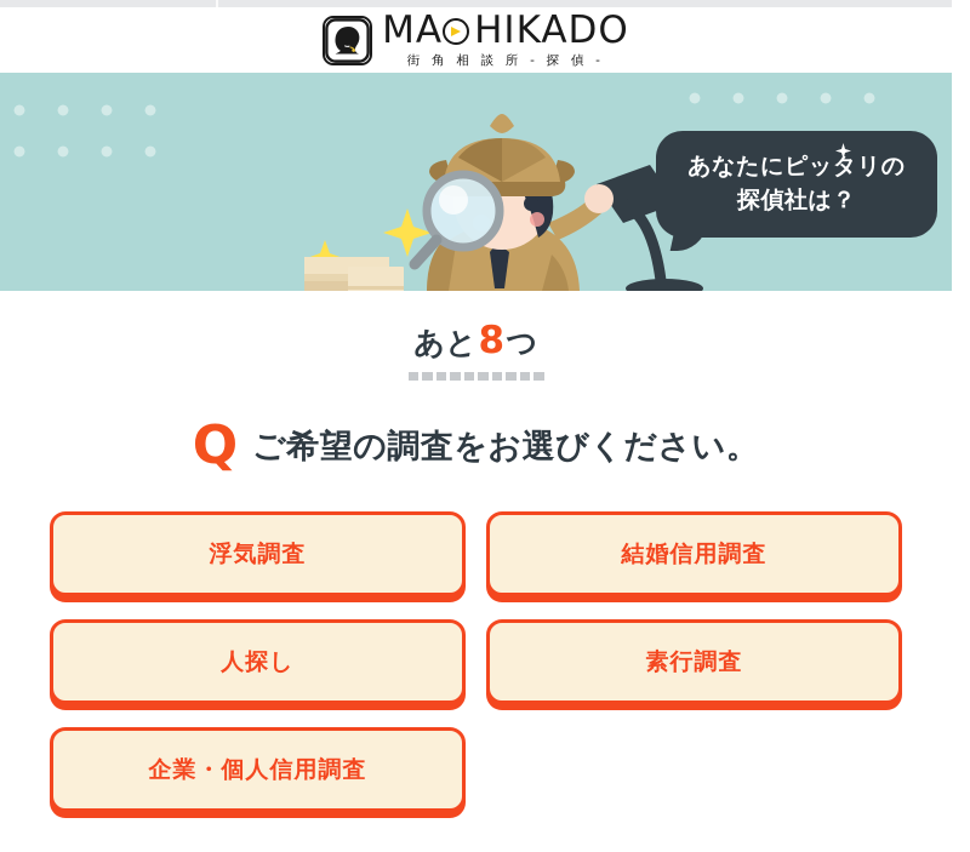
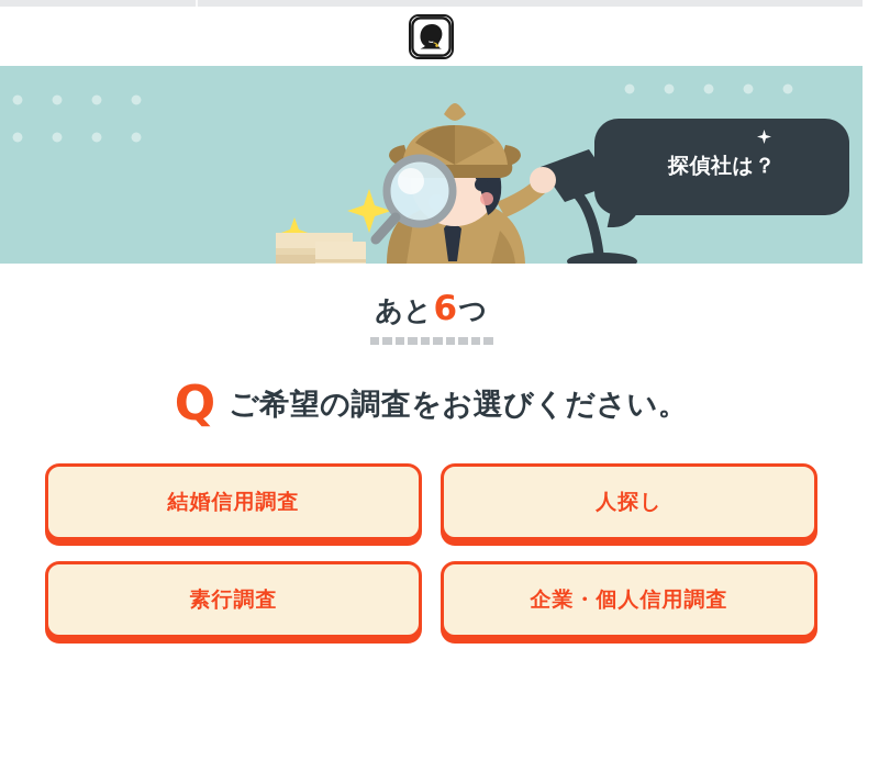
- MA
- HIKADO
- 街 角 相 談 所 - 探 偵 -
- あなたにピッタリの
  探偵社は？
- あと8つ
+ あと6つ
  Q
  ご希望の調査をお選びください。
- 浮気調査
  結婚信用調査
  人探し
  素行調査
  企業・個人信用調査
